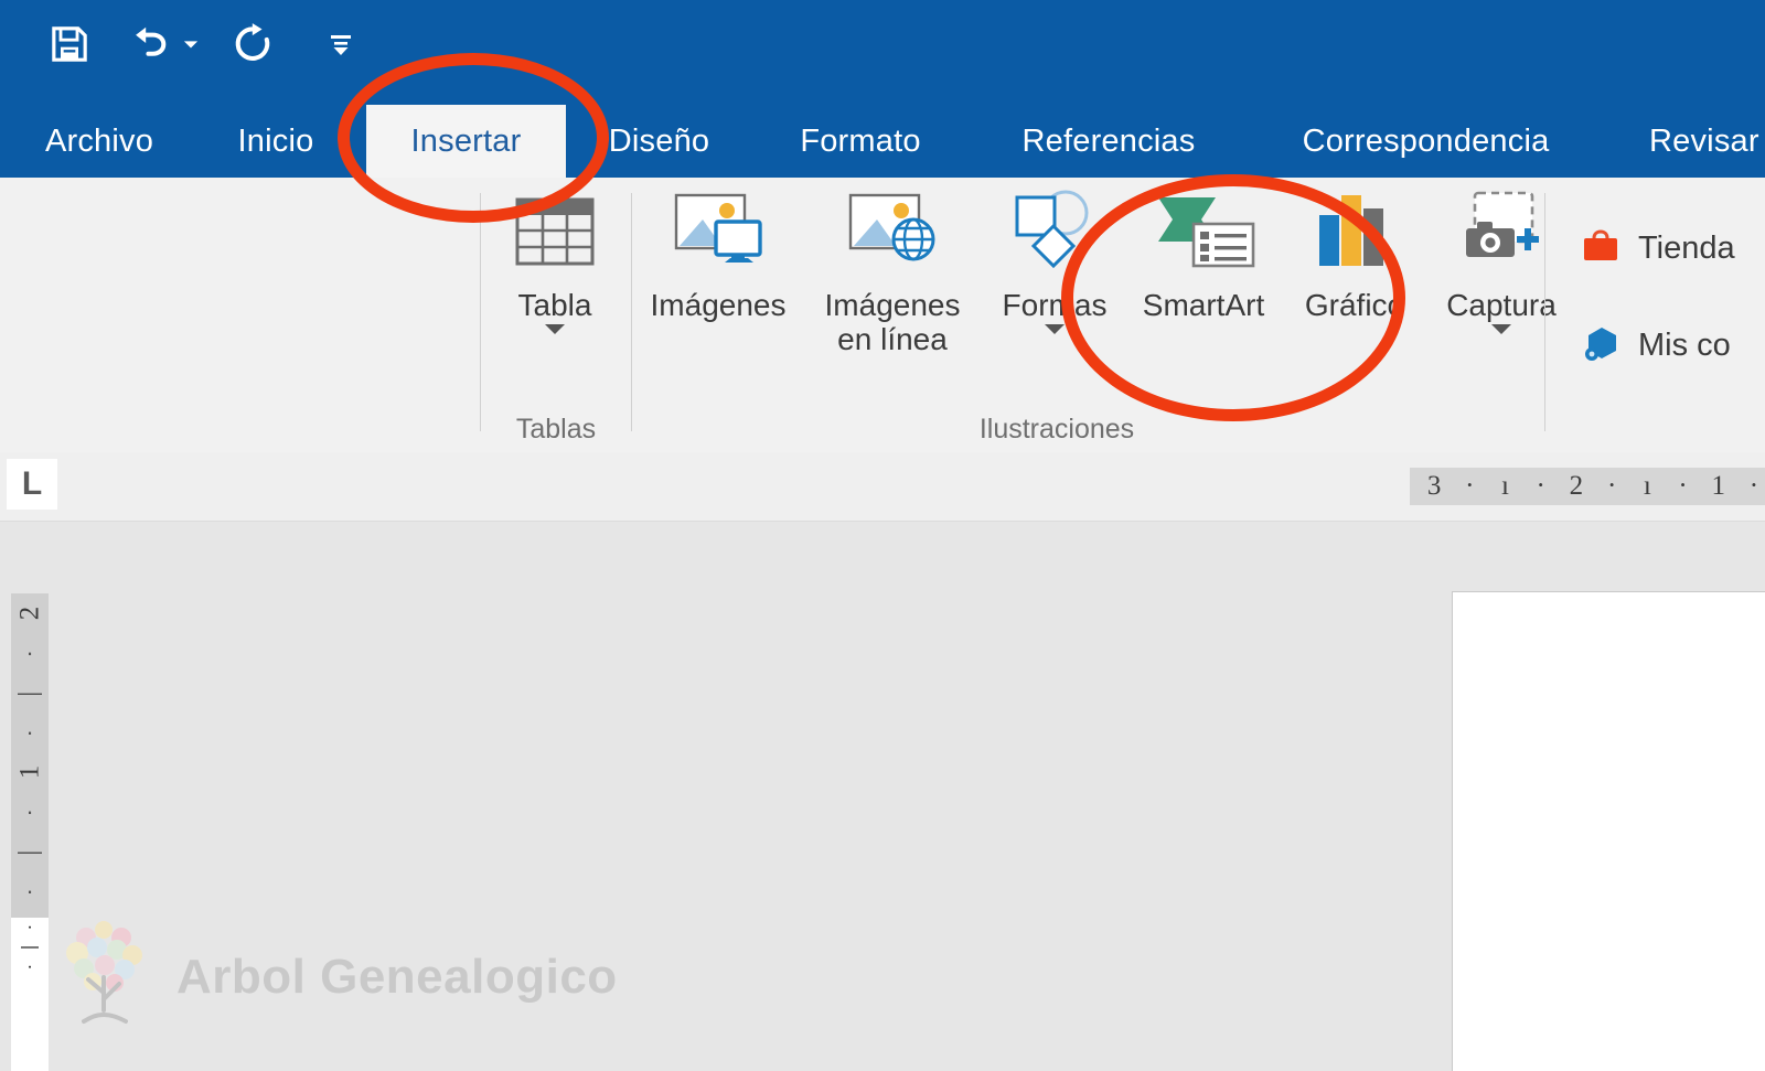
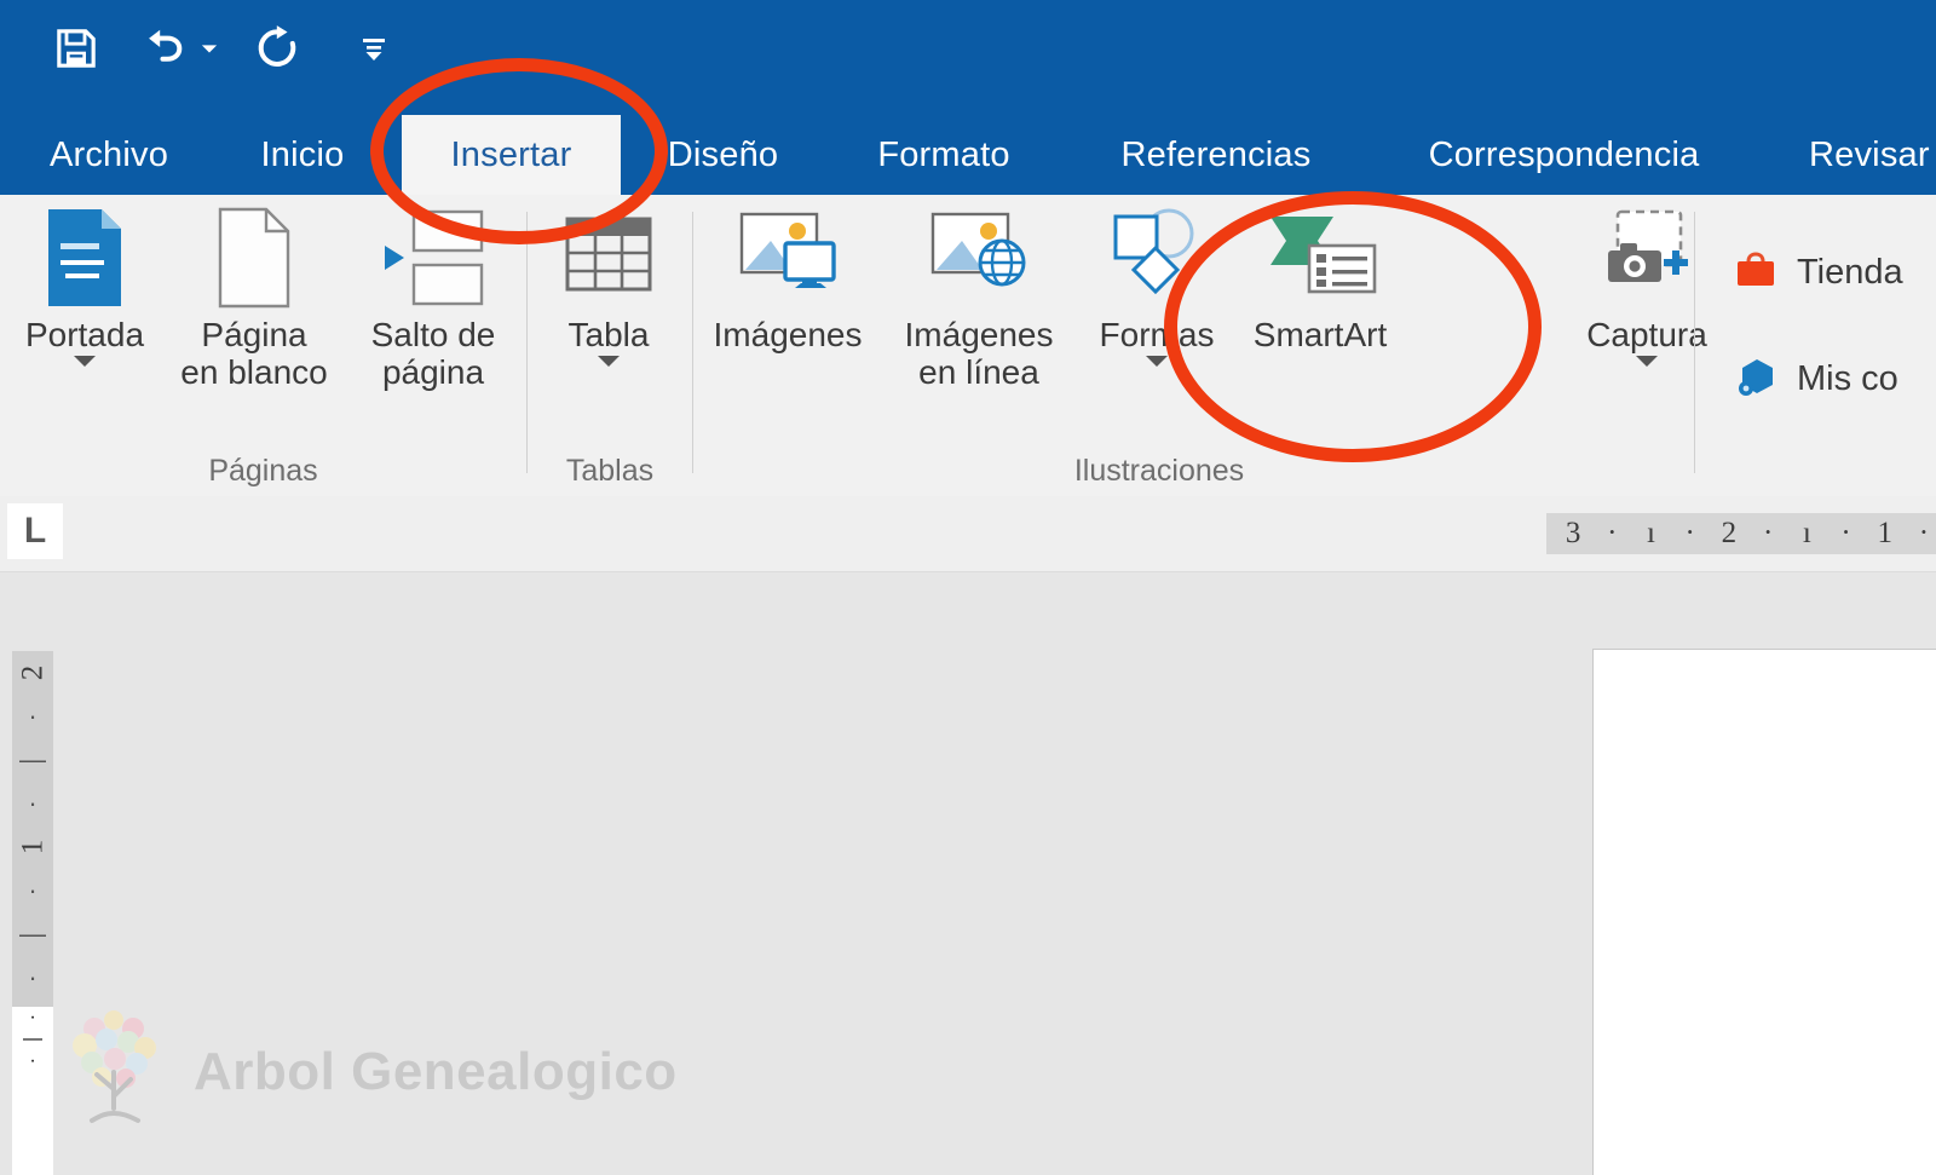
  Archivo
  Inicio
  Insertar
  Diseño
  Formato
  Referencias
  Correspondencia
  Revisar
+ Portada
+ Página
+ en blanco
+ Salto de
+ página
+ Páginas
  Tabla
  Tablas
  Imágenes
  Imágenes
  en línea
  Formas
  SmartArt
- Gráfico
  Captura
  Ilustraciones
  Tienda
  Mis co
  L
  3
  ·
  ı
  ·
  2
  ·
  ı
  ·
  1
  ·
  ·
  —
  ·
  ·
  —
  ·
  ·
  —
  ·
  Arbol Genealogico
